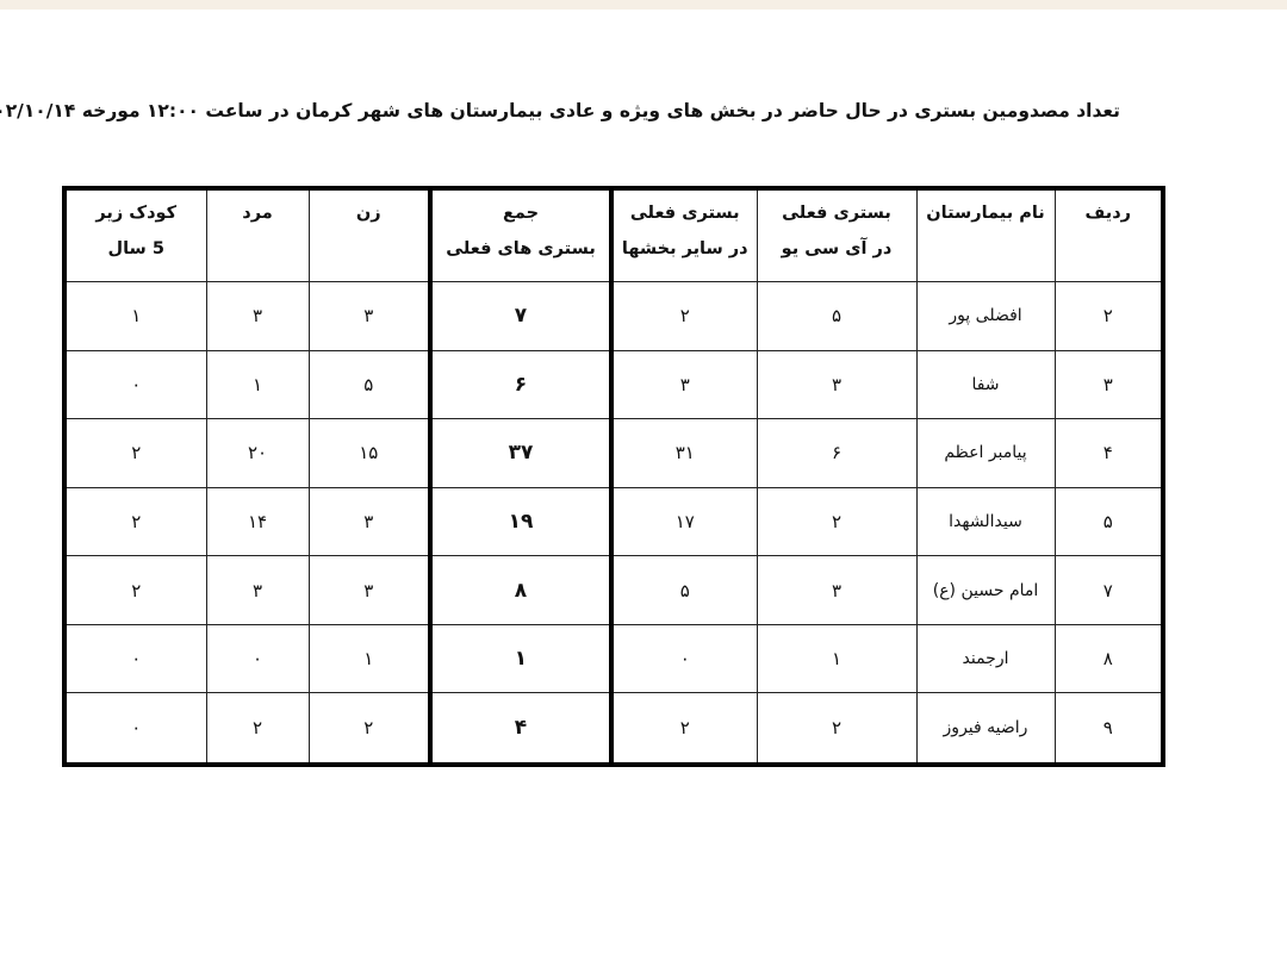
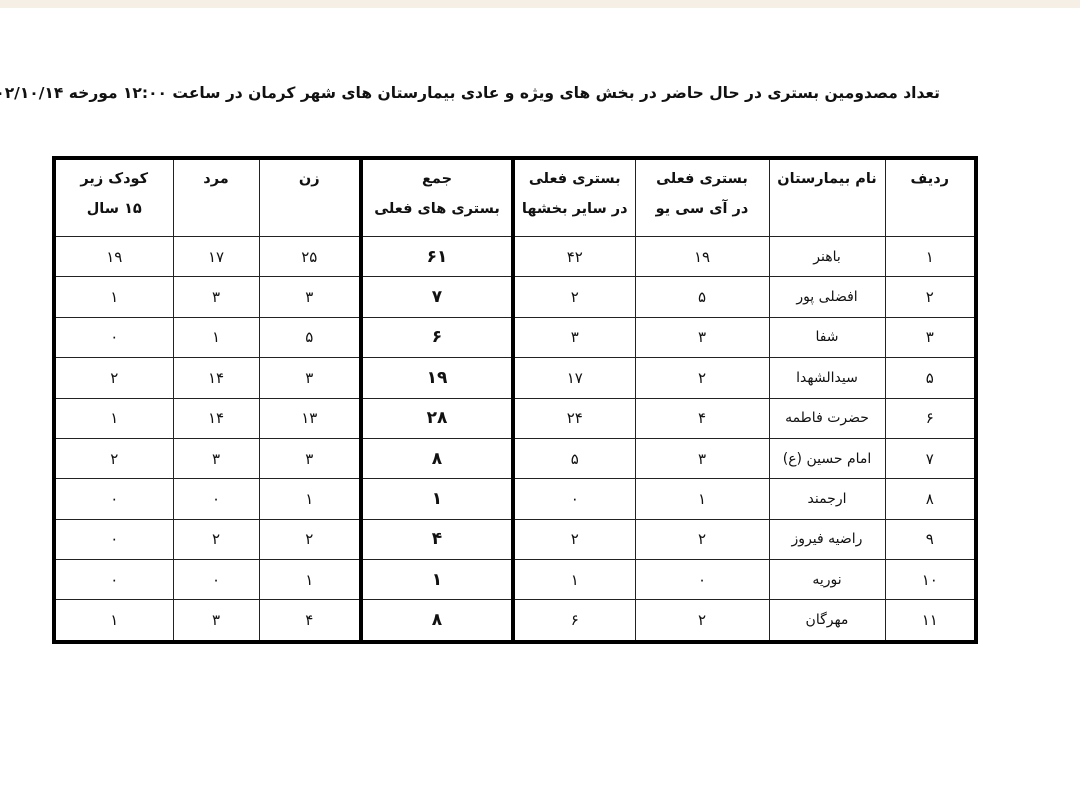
  تعداد مصدومین بستری در حال حاضر در بخش های ویژه و عادی بیمارستان های شهر کرمان در ساعت ۱۲:۰۰ مورخه ۲/۱۰/۱۴
- ردیف	نام بیمارستان	بستری فعلیدر آی سی یو	بستری فعلیدر سایر بخشها	جمعبستری های فعلی	زن	مرد	کودک زیر5 سال
+ ردیف	نام بیمارستان	بستری فعلیدر آی سی یو	بستری فعلیدر سایر بخشها	جمعبستری های فعلی	زن	مرد	کودک زیر۱۵ سال
+ ۱	باهنر	۱۹	۴۲	۶۱	۲۵	۱۷	۱۹
  ۲	افضلی پور	۵	۲	۷	۳	۳	۱
  ۳	شفا	۳	۳	۶	۵	۱	۰
- ۴	پیامبر اعظم	۶	۳۱	۳۷	۱۵	۲۰	۲
  ۵	سیدالشهدا	۲	۱۷	۱۹	۳	۱۴	۲
+ ۶	حضرت فاطمه	۴	۲۴	۲۸	۱۳	۱۴	۱
  ۷	امام حسین (ع)	۳	۵	۸	۳	۳	۲
  ۸	ارجمند	۱	۰	۱	۱	۰	۰
  ۹	راضیه فیروز	۲	۲	۴	۲	۲	۰
+ ۱۰	نوریه	۰	۱	۱	۱	۰	۰
+ ۱۱	مهرگان	۲	۶	۸	۴	۳	۱
